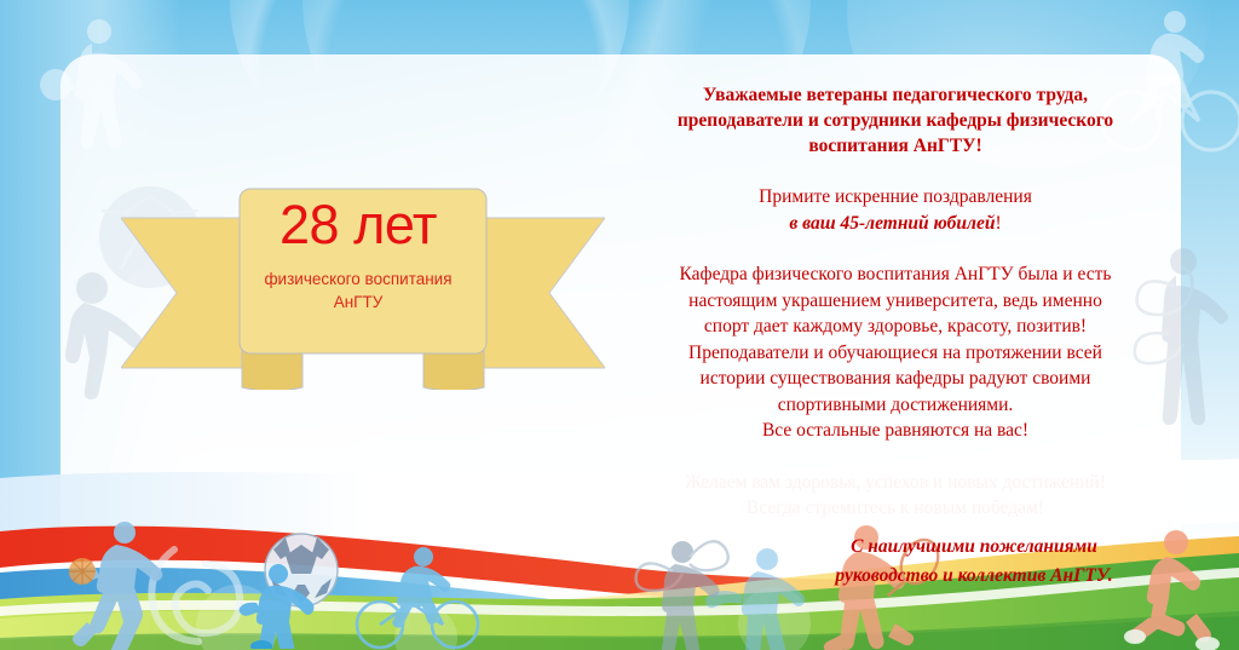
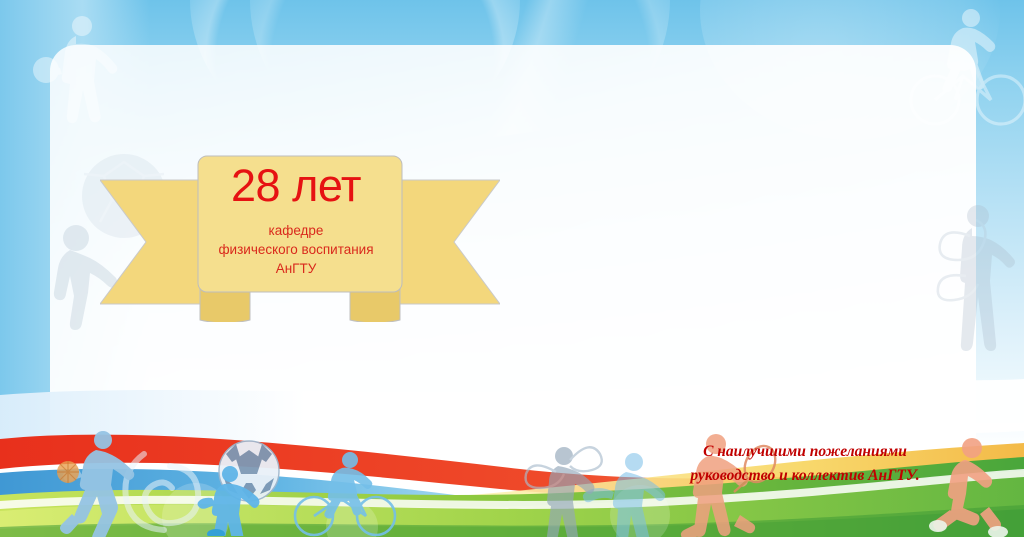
  28 лет
+ кафедре
  физического воспитания
  АнГТУ
- Уважаемые ветераны педагогического труда,
- преподаватели и сотрудники кафедры физического
- воспитания АнГТУ!
- Примите искренние поздравления
- в ваш 45-летний юбилей!
- Кафедра физического воспитания АнГТУ была и есть
- настоящим украшением университета, ведь именно
- спорт дает каждому здоровье, красоту, позитив!
- Преподаватели и обучающиеся на протяжении всей
- истории существования кафедры радуют своими
- спортивными достижениями.
- Все остальные равняются на вас!
  С наилучшими пожеланиями
  руководство и коллектив АнГТУ.
